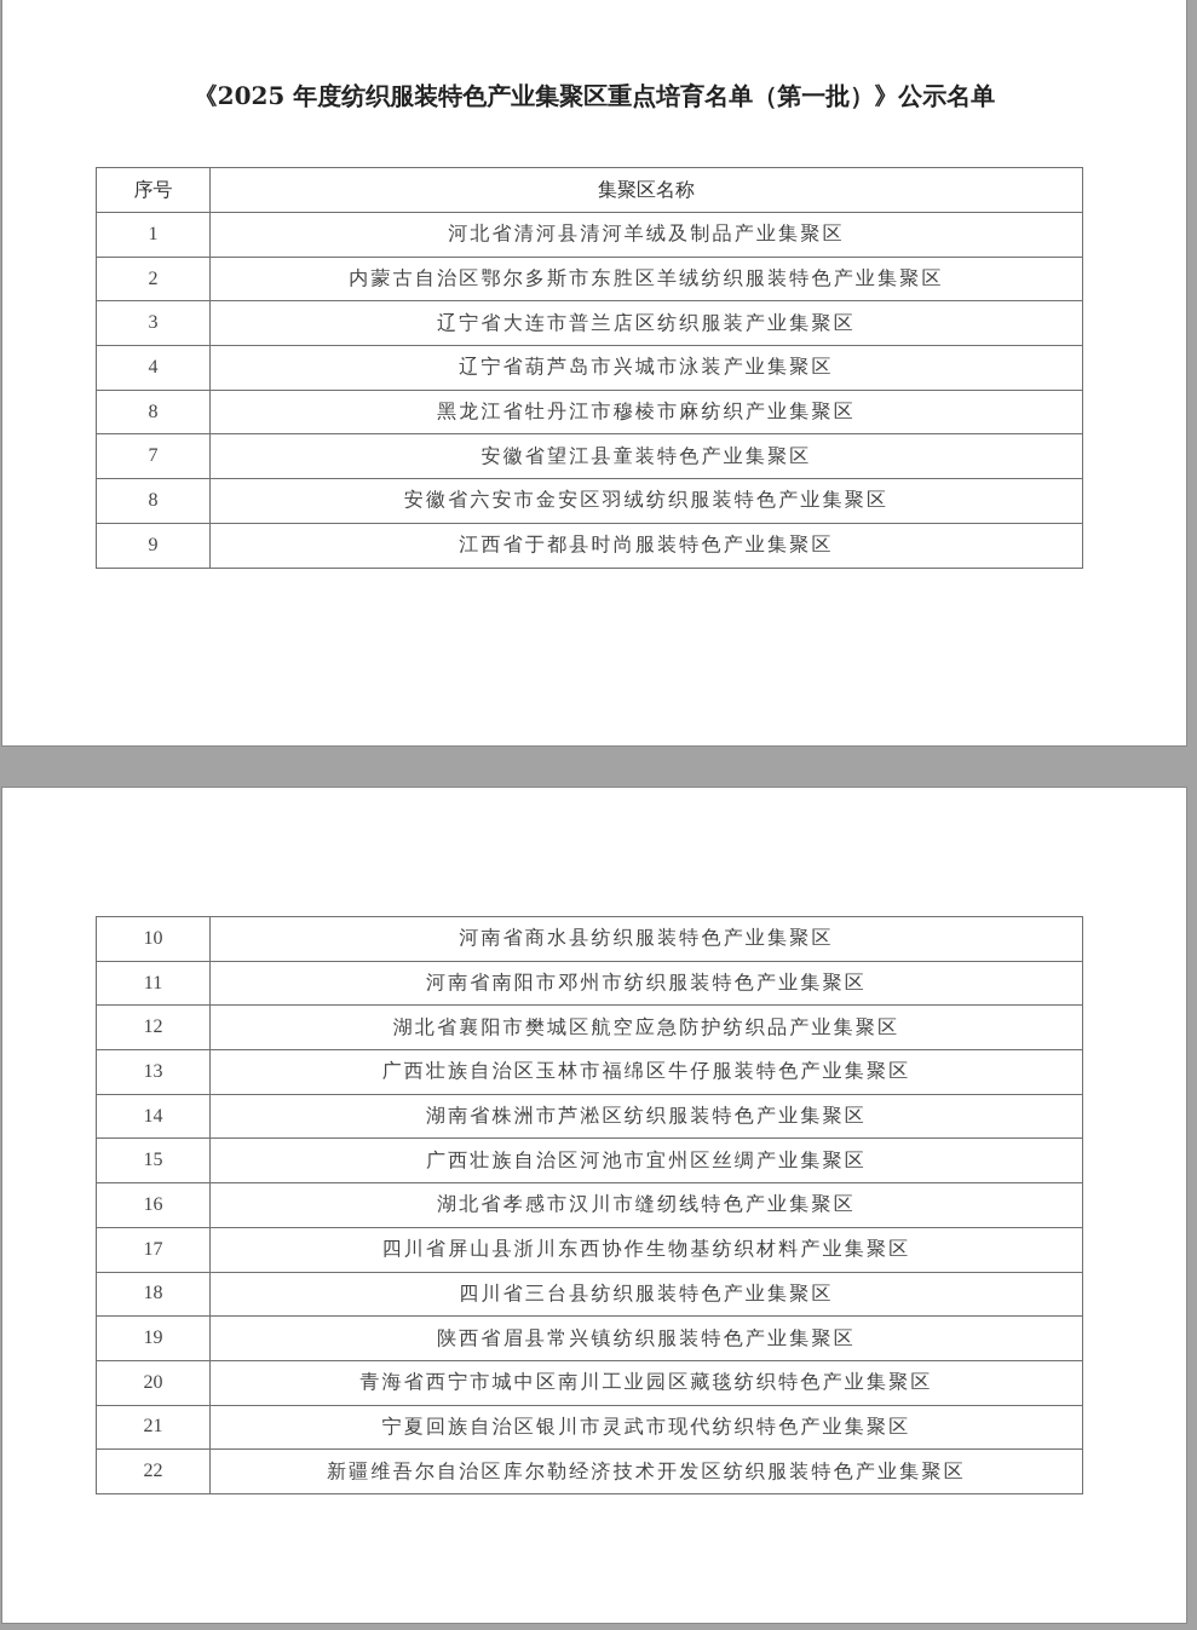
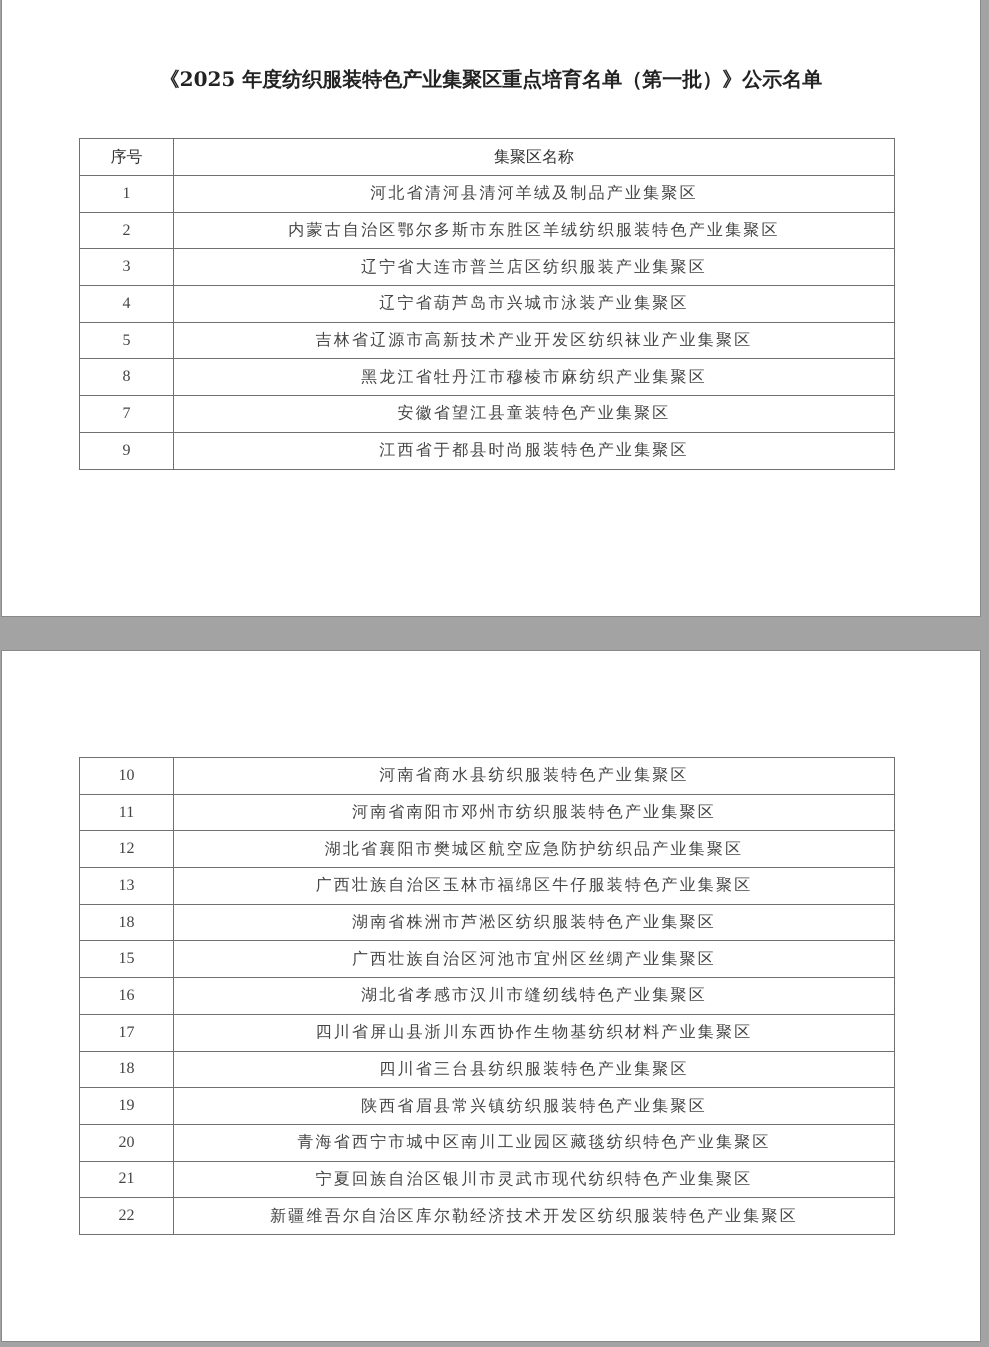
  《2025 年度纺织服装特色产业集聚区重点培育名单（第一批）》公示名单
  序号	集聚区名称
  1	河北省清河县清河羊绒及制品产业集聚区
  2	内蒙古自治区鄂尔多斯市东胜区羊绒纺织服装特色产业集聚区
  3	辽宁省大连市普兰店区纺织服装产业集聚区
  4	辽宁省葫芦岛市兴城市泳装产业集聚区
+ 5	吉林省辽源市高新技术产业开发区纺织袜业产业集聚区
  8	黑龙江省牡丹江市穆棱市麻纺织产业集聚区
  7	安徽省望江县童装特色产业集聚区
- 8	安徽省六安市金安区羽绒纺织服装特色产业集聚区
  9	江西省于都县时尚服装特色产业集聚区
  10	河南省商水县纺织服装特色产业集聚区
  11	河南省南阳市邓州市纺织服装特色产业集聚区
  12	湖北省襄阳市樊城区航空应急防护纺织品产业集聚区
  13	广西壮族自治区玉林市福绵区牛仔服装特色产业集聚区
- 14	湖南省株洲市芦淞区纺织服装特色产业集聚区
+ 18	湖南省株洲市芦淞区纺织服装特色产业集聚区
  15	广西壮族自治区河池市宜州区丝绸产业集聚区
  16	湖北省孝感市汉川市缝纫线特色产业集聚区
  17	四川省屏山县浙川东西协作生物基纺织材料产业集聚区
  18	四川省三台县纺织服装特色产业集聚区
  19	陕西省眉县常兴镇纺织服装特色产业集聚区
  20	青海省西宁市城中区南川工业园区藏毯纺织特色产业集聚区
  21	宁夏回族自治区银川市灵武市现代纺织特色产业集聚区
  22	新疆维吾尔自治区库尔勒经济技术开发区纺织服装特色产业集聚区
